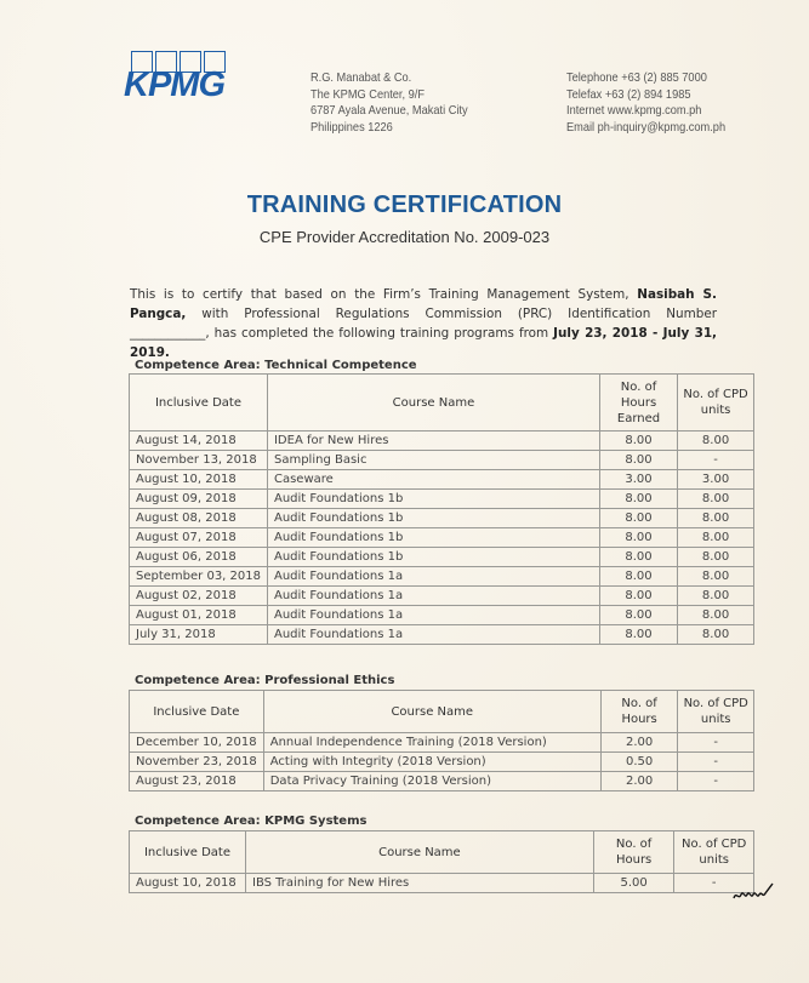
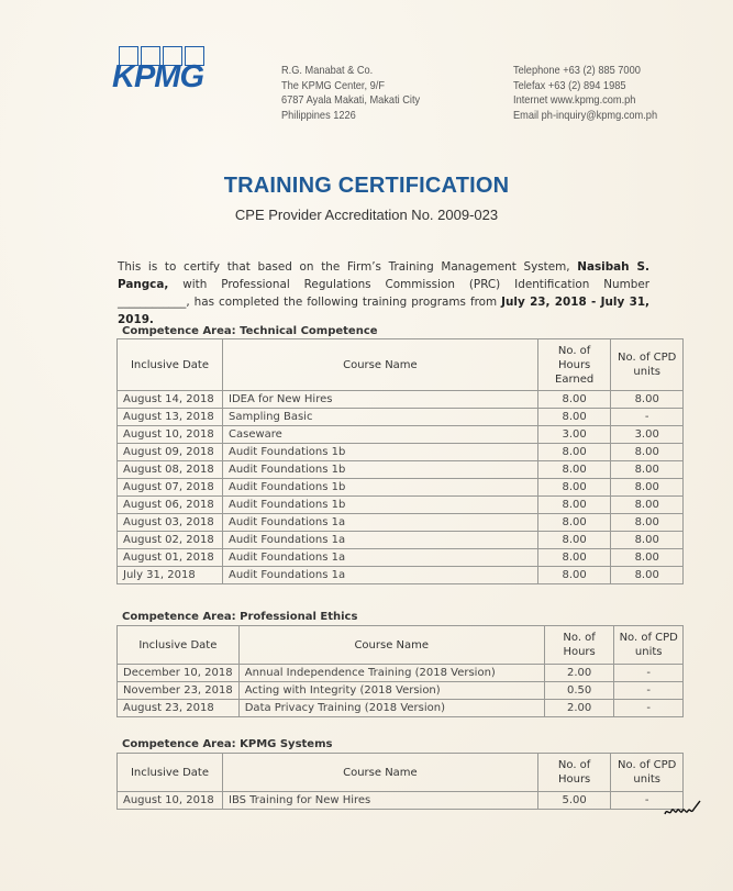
  KPMG
  R.G. Manabat & Co.
  The KPMG Center, 9/F
- 6787 Ayala Avenue, Makati City
+ 6787 Ayala Makati, Makati City
  Philippines 1226
  Telephone +63 (2) 885 7000
  Telefax +63 (2) 894 1985
  Internet www.kpmg.com.ph
  Email ph-inquiry@kpmg.com.ph
  TRAINING CERTIFICATION
  CPE Provider Accreditation No. 2009-023
  This is to certify that based on the Firm’s Training Management System, Nasibah S. Pangca, with Professional Regulations Commission (PRC) Identification Number ____________, has completed the following training programs from July 23, 2018 - July 31, 2019.
  Competence Area: Technical Competence
  Inclusive Date	Course Name	No. of Hours Earned	No. of CPD units
  August 14, 2018	IDEA for New Hires	8.00	8.00
- November 13, 2018	Sampling Basic	8.00	-
+ August 13, 2018	Sampling Basic	8.00	-
  August 10, 2018	Caseware	3.00	3.00
  August 09, 2018	Audit Foundations 1b	8.00	8.00
  August 08, 2018	Audit Foundations 1b	8.00	8.00
  August 07, 2018	Audit Foundations 1b	8.00	8.00
  August 06, 2018	Audit Foundations 1b	8.00	8.00
- September 03, 2018	Audit Foundations 1a	8.00	8.00
+ August 03, 2018	Audit Foundations 1a	8.00	8.00
  August 02, 2018	Audit Foundations 1a	8.00	8.00
  August 01, 2018	Audit Foundations 1a	8.00	8.00
  July 31, 2018	Audit Foundations 1a	8.00	8.00
  Competence Area: Professional Ethics
  Inclusive Date	Course Name	No. of Hours	No. of CPD units
  December 10, 2018	Annual Independence Training (2018 Version)	2.00	-
  November 23, 2018	Acting with Integrity (2018 Version)	0.50	-
  August 23, 2018	Data Privacy Training (2018 Version)	2.00	-
  Competence Area: KPMG Systems
  Inclusive Date	Course Name	No. of Hours	No. of CPD units
  August 10, 2018	IBS Training for New Hires	5.00	-
